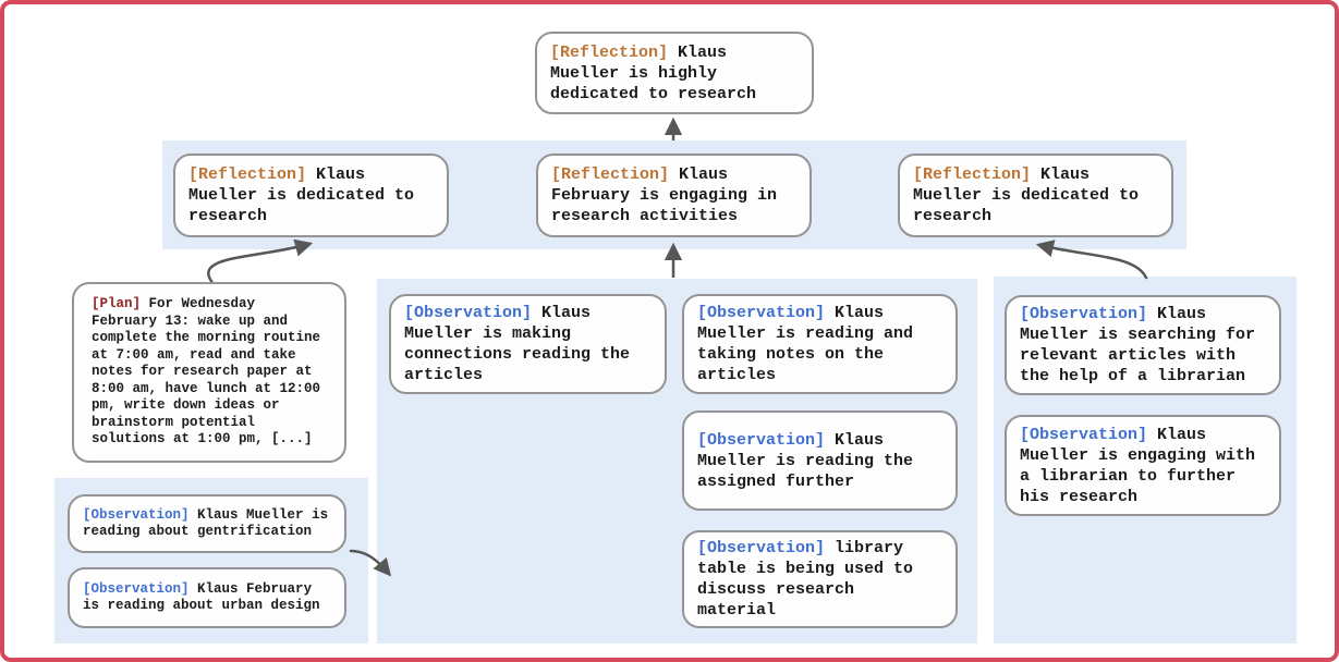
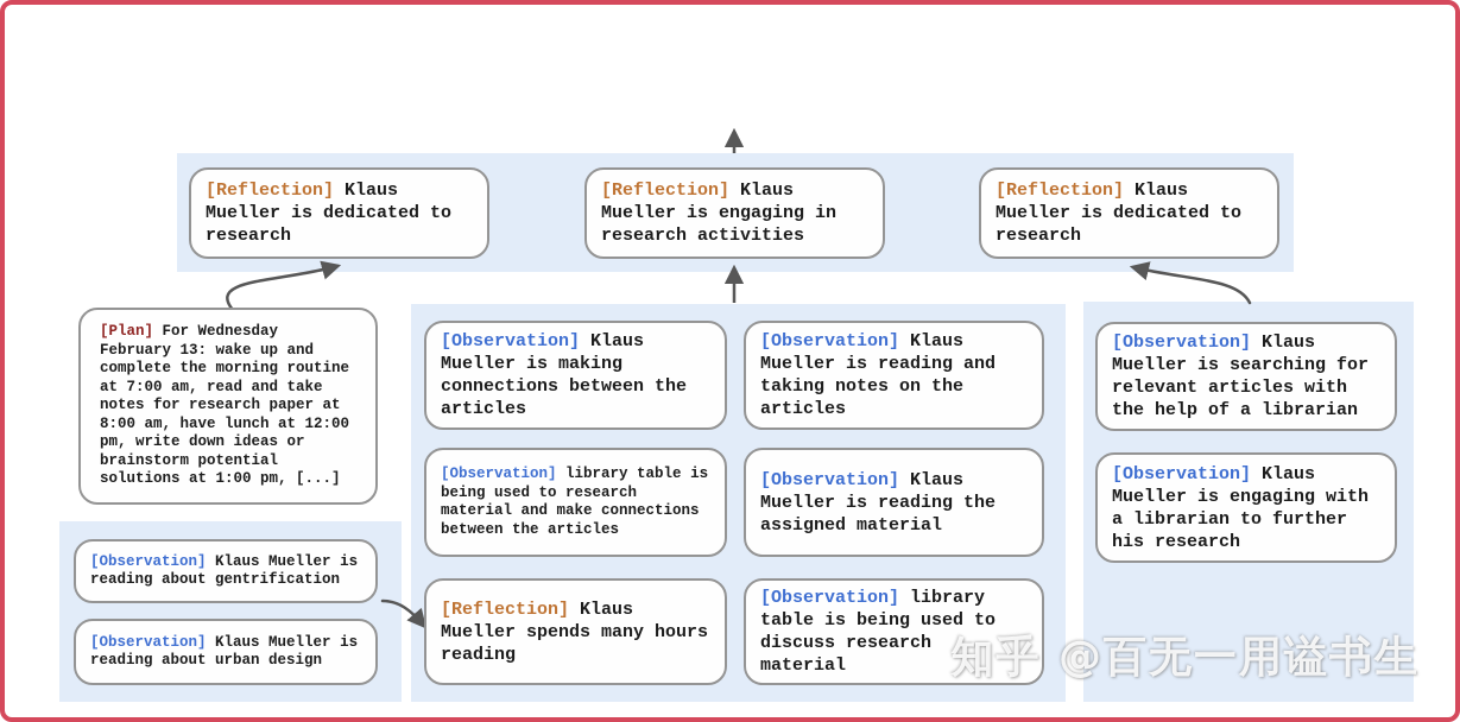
- [Reflection] Klaus Mueller is highly dedicated to research
  [Reflection] Klaus Mueller is dedicated to research
- [Reflection] Klaus February is engaging in research activities
+ [Reflection] Klaus Mueller is engaging in research activities
  [Reflection] Klaus Mueller is dedicated to research
  [Plan] For Wednesday February 13: wake up and complete the morning routine at 7:00 am, read and take notes for research paper at 8:00 am, have lunch at 12:00 pm, write down ideas or brainstorm potential solutions at 1:00 pm, [...]
  [Observation] Klaus Mueller is reading about gentrification
- [Observation] Klaus February is reading about urban design
+ [Observation] Klaus Mueller is reading about urban design
- [Observation] Klaus Mueller is making connections reading the articles
+ [Observation] Klaus Mueller is making connections between the articles
+ [Observation] library table is being used to research material and make connections between the articles
+ [Reflection] Klaus Mueller spends many hours reading
  [Observation] Klaus Mueller is reading and taking notes on the articles
- [Observation] Klaus Mueller is reading the assigned further
+ [Observation] Klaus Mueller is reading the assigned material
  [Observation] library table is being used to discuss research material
  [Observation] Klaus Mueller is searching for relevant articles with the help of a librarian
  [Observation] Klaus Mueller is engaging with a librarian to further his research
+ 知乎 @百无一用谥书生
